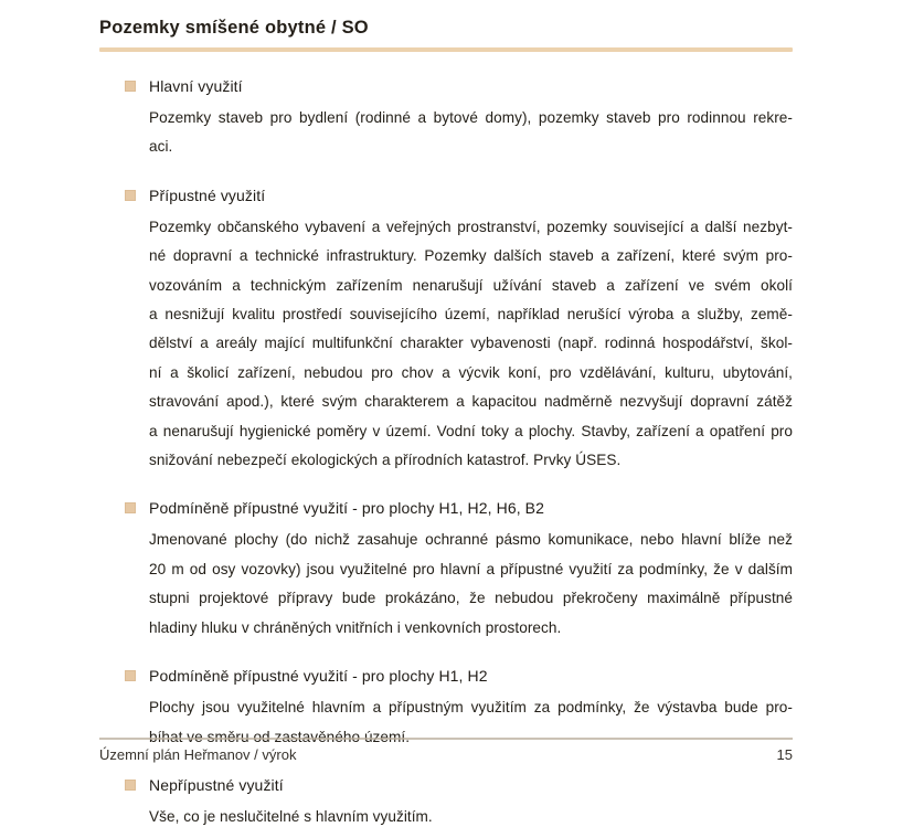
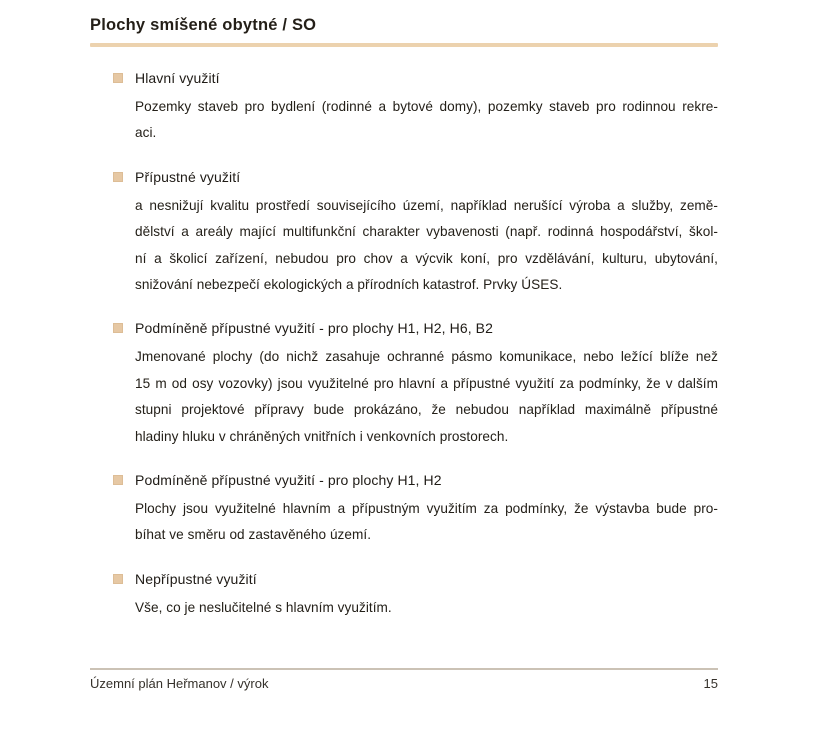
- Pozemky smíšené obytné / SO
+ Plochy smíšené obytné / SO
  Hlavní využití
  Pozemky staveb pro bydlení (rodinné a bytové domy), pozemky staveb pro rodinnou rekre-
  aci.
  Přípustné využití
- Pozemky občanského vybavení a veřejných prostranství, pozemky související a další nezbyt-
- né dopravní a technické infrastruktury. Pozemky dalších staveb a zařízení, které svým pro-
- vozováním a technickým zařízením nenarušují užívání staveb a zařízení ve svém okolí
  a nesnižují kvalitu prostředí souvisejícího území, například nerušící výroba a služby, země-
  dělství a areály mající multifunkční charakter vybavenosti (např. rodinná hospodářství, škol-
  ní a školicí zařízení, nebudou pro chov a výcvik koní, pro vzdělávání, kulturu, ubytování,
- stravování apod.), které svým charakterem a kapacitou nadměrně nezvyšují dopravní zátěž
- a nenarušují hygienické poměry v území. Vodní toky a plochy. Stavby, zařízení a opatření pro
  snižování nebezpečí ekologických a přírodních katastrof. Prvky ÚSES.
  Podmíněně přípustné využití - pro plochy H1, H2, H6, B2
- Jmenované plochy (do nichž zasahuje ochranné pásmo komunikace, nebo hlavní blíže než
+ Jmenované plochy (do nichž zasahuje ochranné pásmo komunikace, nebo ležící blíže než
- 20 m od osy vozovky) jsou využitelné pro hlavní a přípustné využití za podmínky, že v dalším
+ 15 m od osy vozovky) jsou využitelné pro hlavní a přípustné využití za podmínky, že v dalším
- stupni projektové přípravy bude prokázáno, že nebudou překročeny maximálně přípustné
+ stupni projektové přípravy bude prokázáno, že nebudou například maximálně přípustné
  hladiny hluku v chráněných vnitřních i venkovních prostorech.
  Podmíněně přípustné využití - pro plochy H1, H2
  Plochy jsou využitelné hlavním a přípustným využitím za podmínky, že výstavba bude pro-
  bíhat ve směru od zastavěného území.
  Nepřípustné využití
  Vše, co je neslučitelné s hlavním využitím.
  Územní plán Heřmanov / výrok
  15
